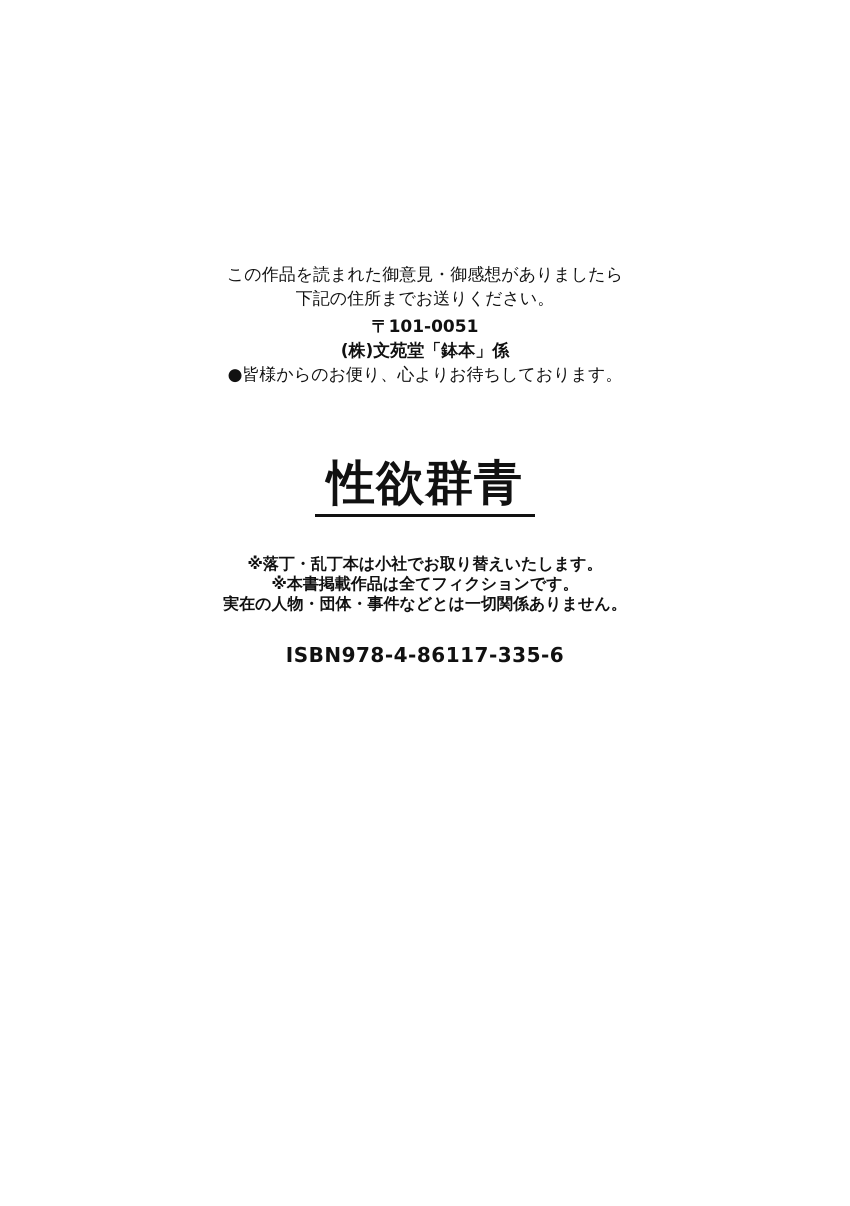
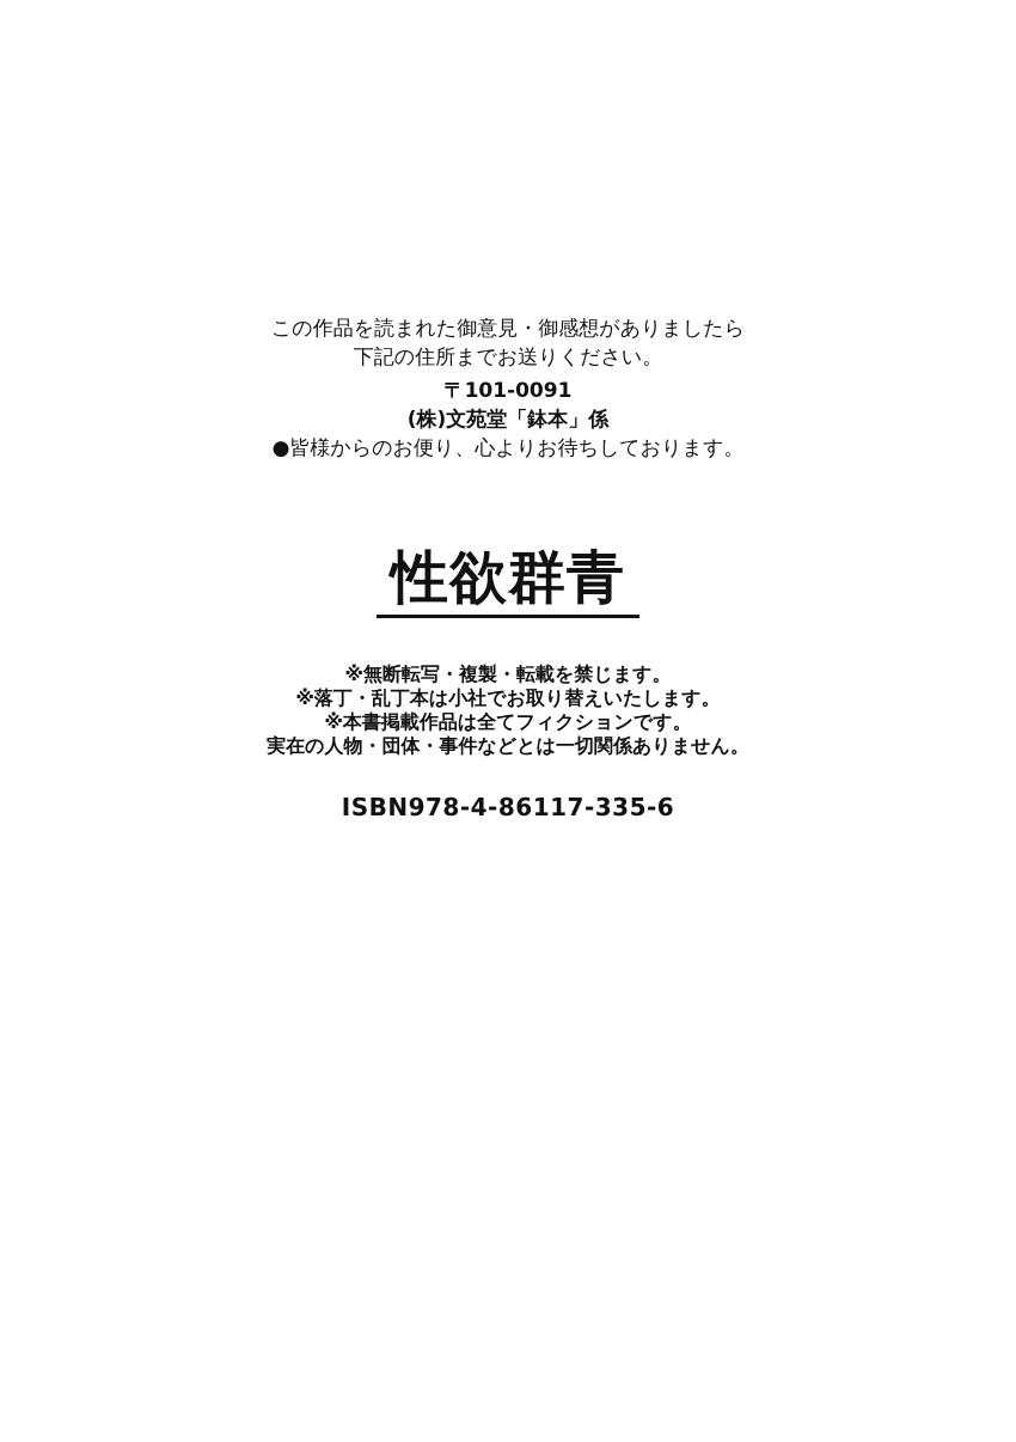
  この作品を読まれた御意見・御感想がありましたら
  下記の住所までお送りください。
- 〒101-0051
+ 〒101-0091
  (株)文苑堂「鉢本」係
  ●皆様からのお便り、心よりお待ちしております。
  性欲群青
+ ※無断転写・複製・転載を禁じます。
  ※落丁・乱丁本は小社でお取り替えいたします。
  ※本書掲載作品は全てフィクションです。
  実在の人物・団体・事件などとは一切関係ありません。
  ISBN978-4-86117-335-6
